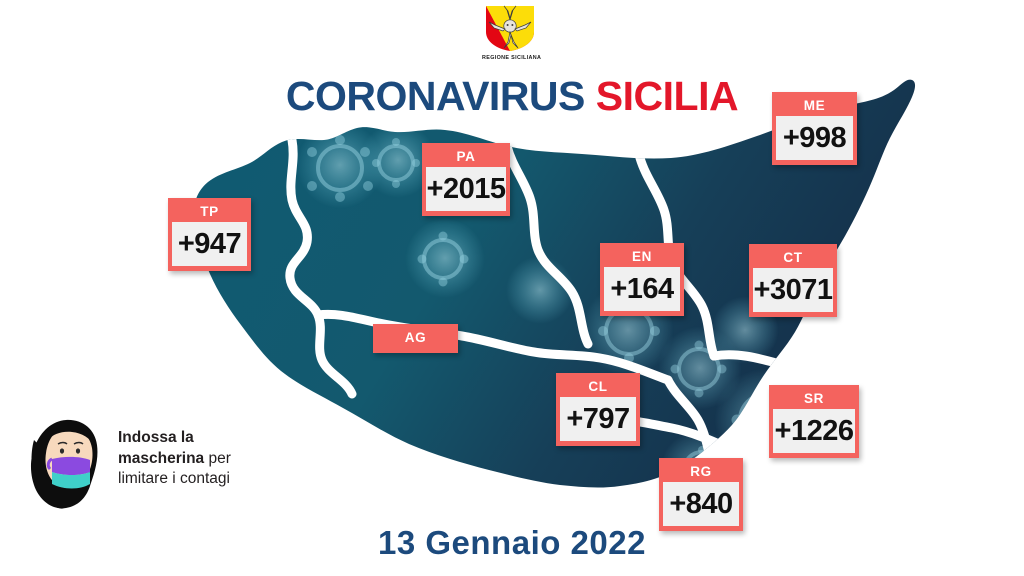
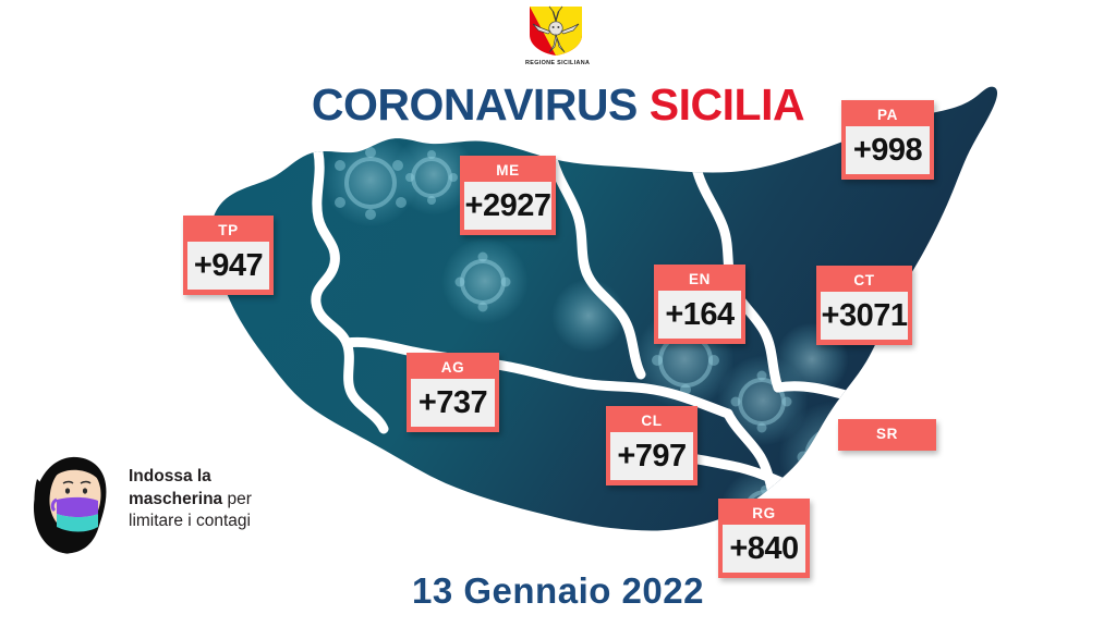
  CORONAVIRUS SICILIA
  TP
  +947
- PA
+ ME
- +2015
+ +2927
- ME
+ PA
  +998
  EN
  +164
  CT
  +3071
  AG
+ +737
  CL
  +797
  SR
- +1226
  RG
  +840
  Indossa la
  mascherina per
  limitare i contagi
  13 Gennaio 2022
